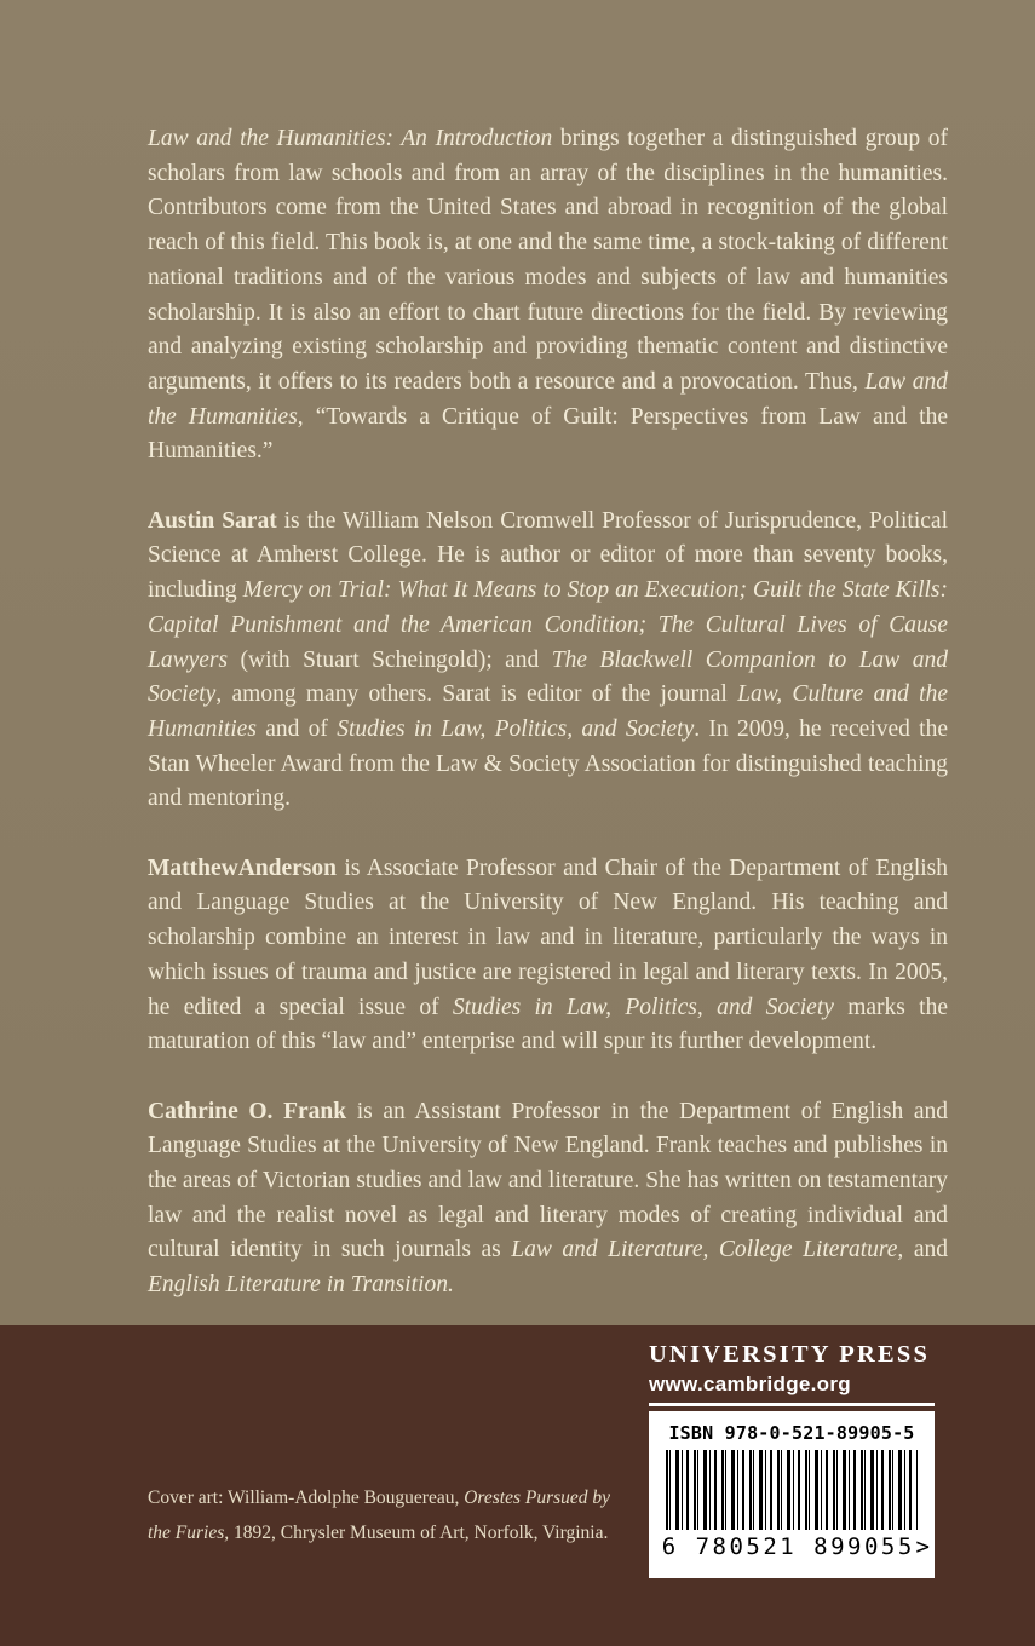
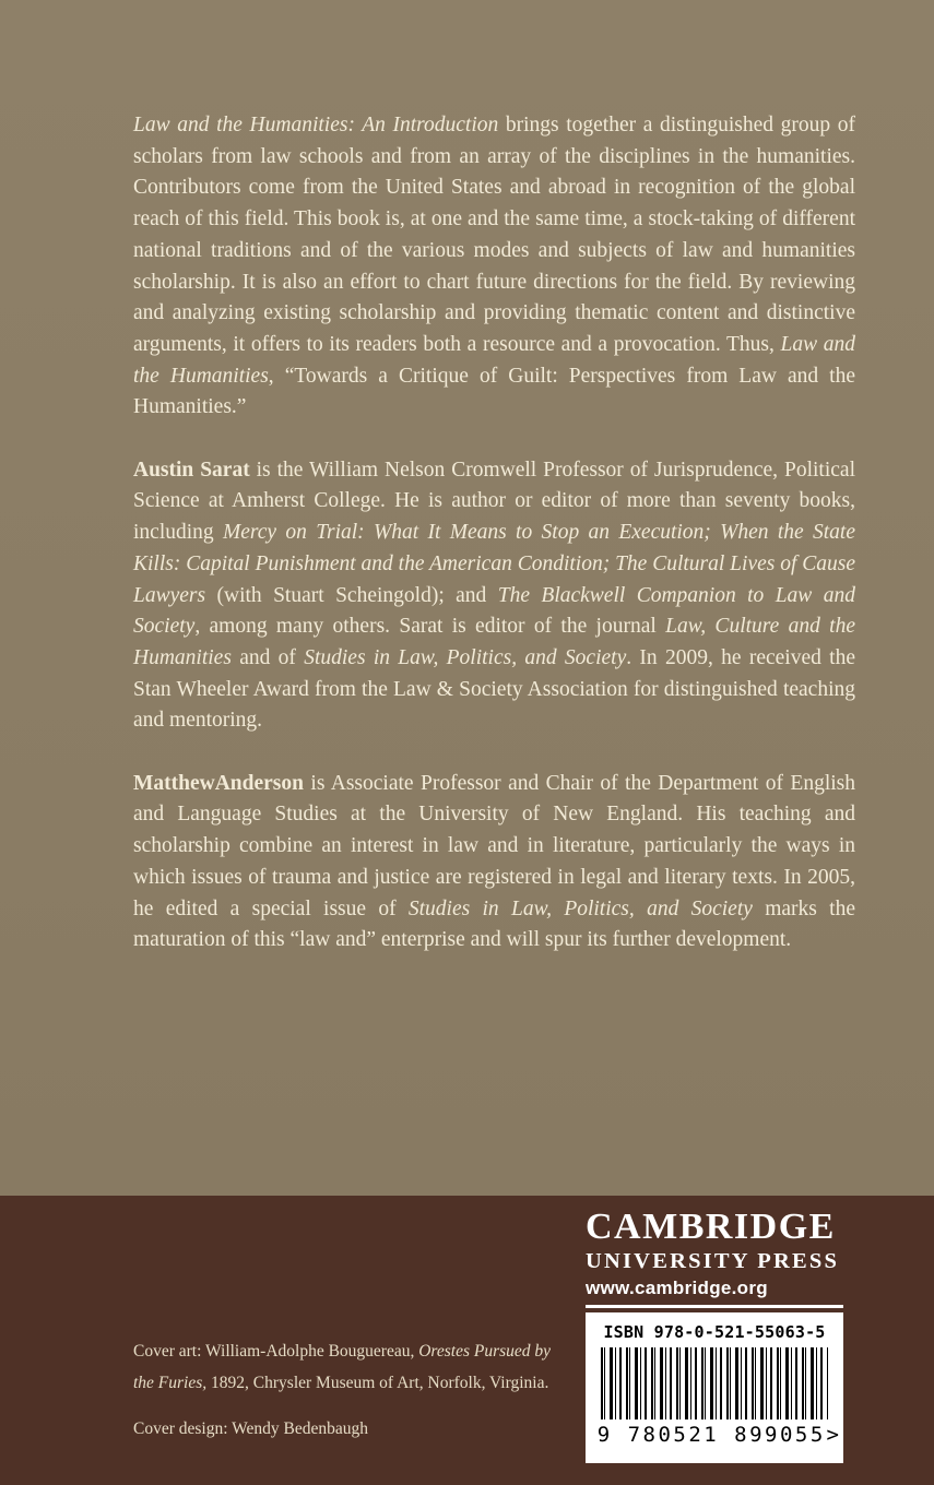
  Law and the Humanities: An Introduction brings together a distinguished group of scholars from law schools and from an array of the disciplines in the humanities. Contributors come from the United States and abroad in recognition of the global reach of this field. This book is, at one and the same time, a stock-taking of different national traditions and of the various modes and subjects of law and humanities scholarship. It is also an effort to chart future directions for the field. By reviewing and analyzing existing scholarship and providing thematic content and distinctive arguments, it offers to its readers both a resource and a provocation. Thus, Law and the Humanities, “Towards a Critique of Guilt: Perspectives from Law and the Humanities.”
- Austin Sarat is the William Nelson Cromwell Professor of Jurisprudence, Political Science at Amherst College. He is author or editor of more than seventy books, including Mercy on Trial: What It Means to Stop an Execution; Guilt the State Kills: Capital Punishment and the American Condition; The Cultural Lives of Cause Lawyers (with Stuart Scheingold); and The Blackwell Companion to Law and Society, among many others. Sarat is editor of the journal Law, Culture and the Humanities and of Studies in Law, Politics, and Society. In 2009, he received the Stan Wheeler Award from the Law & Society Association for distinguished teaching and mentoring.
+ Austin Sarat is the William Nelson Cromwell Professor of Jurisprudence, Political Science at Amherst College. He is author or editor of more than seventy books, including Mercy on Trial: What It Means to Stop an Execution; When the State Kills: Capital Punishment and the American Condition; The Cultural Lives of Cause Lawyers (with Stuart Scheingold); and The Blackwell Companion to Law and Society, among many others. Sarat is editor of the journal Law, Culture and the Humanities and of Studies in Law, Politics, and Society. In 2009, he received the Stan Wheeler Award from the Law & Society Association for distinguished teaching and mentoring.
  MatthewAnderson is Associate Professor and Chair of the Department of English and Language Studies at the University of New England. His teaching and scholarship combine an interest in law and in literature, particularly the ways in which issues of trauma and justice are registered in legal and literary texts. In 2005, he edited a special issue of Studies in Law, Politics, and Society marks the maturation of this “law and” enterprise and will spur its further development.
- Cathrine O. Frank is an Assistant Professor in the Department of English and Language Studies at the University of New England. Frank teaches and publishes in the areas of Victorian studies and law and literature. She has written on testamentary law and the realist novel as legal and literary modes of creating individual and cultural identity in such journals as Law and Literature, College Literature, and English Literature in Transition.
  Cover art: William-Adolphe Bouguereau, Orestes Pursued by the Furies, 1892, Chrysler Museum of Art, Norfolk, Virginia.
+ Cover design: Wendy Bedenbaugh
+ CAMBRIDGE
  UNIVERSITY PRESS
  www.cambridge.org
- ISBN 978-0-521-89905-5
+ ISBN 978-0-521-55063-5
- 6 780521 899055
+ 9 780521 899055
  >
